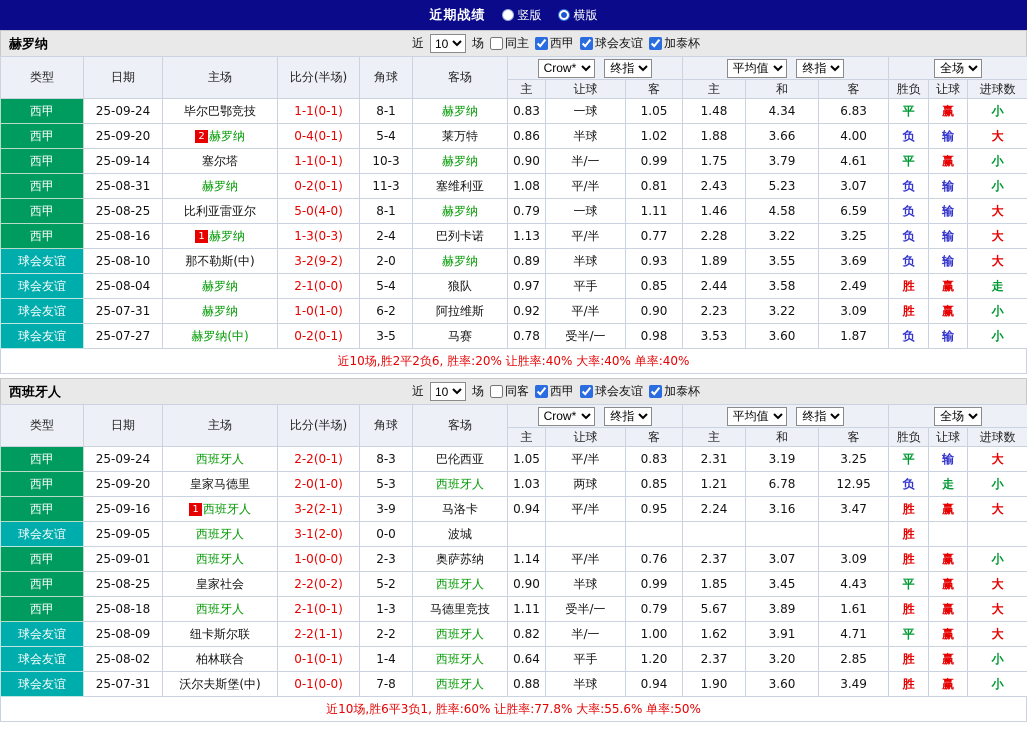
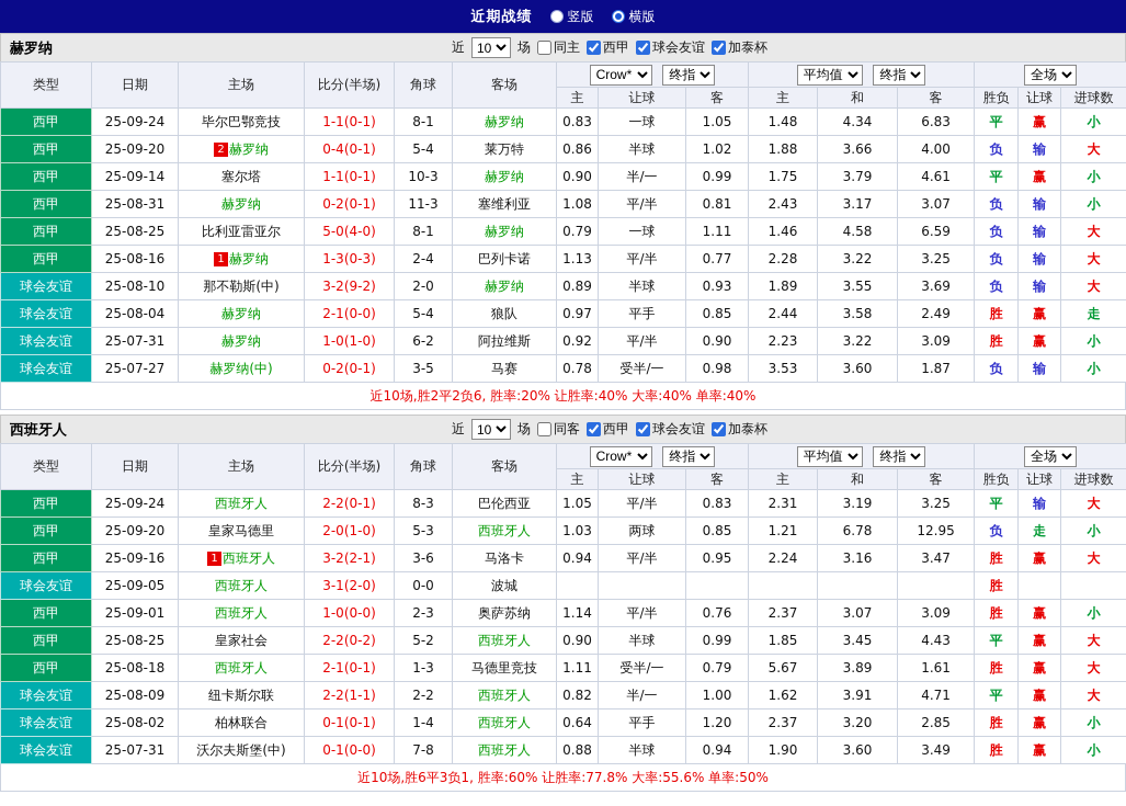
  近期战绩
  竖版
  横版
  赫罗纳
  近
  10
  场
  同主
  西甲
  球会友谊
  加泰杯
  类型	日期	主场	比分(半场)	角球	客场	Crow* 终指	平均值 终指	全场
  主	让球	客	主	和	客	胜负	让球	进球数
  西甲	25-09-24	毕尔巴鄂竞技	1-1(0-1)	8-1	赫罗纳	0.83	一球	1.05	1.48	4.34	6.83	平	赢	小
  西甲	25-09-20	2 赫罗纳	0-4(0-1)	5-4	莱万特	0.86	半球	1.02	1.88	3.66	4.00	负	输	大
  西甲	25-09-14	塞尔塔	1-1(0-1)	10-3	赫罗纳	0.90	半/一	0.99	1.75	3.79	4.61	平	赢	小
- 西甲	25-08-31	赫罗纳	0-2(0-1)	11-3	塞维利亚	1.08	平/半	0.81	2.43	5.23	3.07	负	输	小
+ 西甲	25-08-31	赫罗纳	0-2(0-1)	11-3	塞维利亚	1.08	平/半	0.81	2.43	3.17	3.07	负	输	小
  西甲	25-08-25	比利亚雷亚尔	5-0(4-0)	8-1	赫罗纳	0.79	一球	1.11	1.46	4.58	6.59	负	输	大
  西甲	25-08-16	1 赫罗纳	1-3(0-3)	2-4	巴列卡诺	1.13	平/半	0.77	2.28	3.22	3.25	负	输	大
  球会友谊	25-08-10	那不勒斯(中)	3-2(9-2)	2-0	赫罗纳	0.89	半球	0.93	1.89	3.55	3.69	负	输	大
  球会友谊	25-08-04	赫罗纳	2-1(0-0)	5-4	狼队	0.97	平手	0.85	2.44	3.58	2.49	胜	赢	走
  球会友谊	25-07-31	赫罗纳	1-0(1-0)	6-2	阿拉维斯	0.92	平/半	0.90	2.23	3.22	3.09	胜	赢	小
  球会友谊	25-07-27	赫罗纳(中)	0-2(0-1)	3-5	马赛	0.78	受半/一	0.98	3.53	3.60	1.87	负	输	小
  近10场,胜2平2负6, 胜率:20% 让胜率:40% 大率:40% 单率:40%
  西班牙人
  近
  10
  场
  同客
  西甲
  球会友谊
  加泰杯
  类型	日期	主场	比分(半场)	角球	客场	Crow* 终指	平均值 终指	全场
  主	让球	客	主	和	客	胜负	让球	进球数
  西甲	25-09-24	西班牙人	2-2(0-1)	8-3	巴伦西亚	1.05	平/半	0.83	2.31	3.19	3.25	平	输	大
  西甲	25-09-20	皇家马德里	2-0(1-0)	5-3	西班牙人	1.03	两球	0.85	1.21	6.78	12.95	负	走	小
- 西甲	25-09-16	1 西班牙人	3-2(2-1)	3-9	马洛卡	0.94	平/半	0.95	2.24	3.16	3.47	胜	赢	大
+ 西甲	25-09-16	1 西班牙人	3-2(2-1)	3-6	马洛卡	0.94	平/半	0.95	2.24	3.16	3.47	胜	赢	大
  球会友谊	25-09-05	西班牙人	3-1(2-0)	0-0	波城							胜
  西甲	25-09-01	西班牙人	1-0(0-0)	2-3	奥萨苏纳	1.14	平/半	0.76	2.37	3.07	3.09	胜	赢	小
  西甲	25-08-25	皇家社会	2-2(0-2)	5-2	西班牙人	0.90	半球	0.99	1.85	3.45	4.43	平	赢	大
  西甲	25-08-18	西班牙人	2-1(0-1)	1-3	马德里竞技	1.11	受半/一	0.79	5.67	3.89	1.61	胜	赢	大
  球会友谊	25-08-09	纽卡斯尔联	2-2(1-1)	2-2	西班牙人	0.82	半/一	1.00	1.62	3.91	4.71	平	赢	大
  球会友谊	25-08-02	柏林联合	0-1(0-1)	1-4	西班牙人	0.64	平手	1.20	2.37	3.20	2.85	胜	赢	小
  球会友谊	25-07-31	沃尔夫斯堡(中)	0-1(0-0)	7-8	西班牙人	0.88	半球	0.94	1.90	3.60	3.49	胜	赢	小
  近10场,胜6平3负1, 胜率:60% 让胜率:77.8% 大率:55.6% 单率:50%
